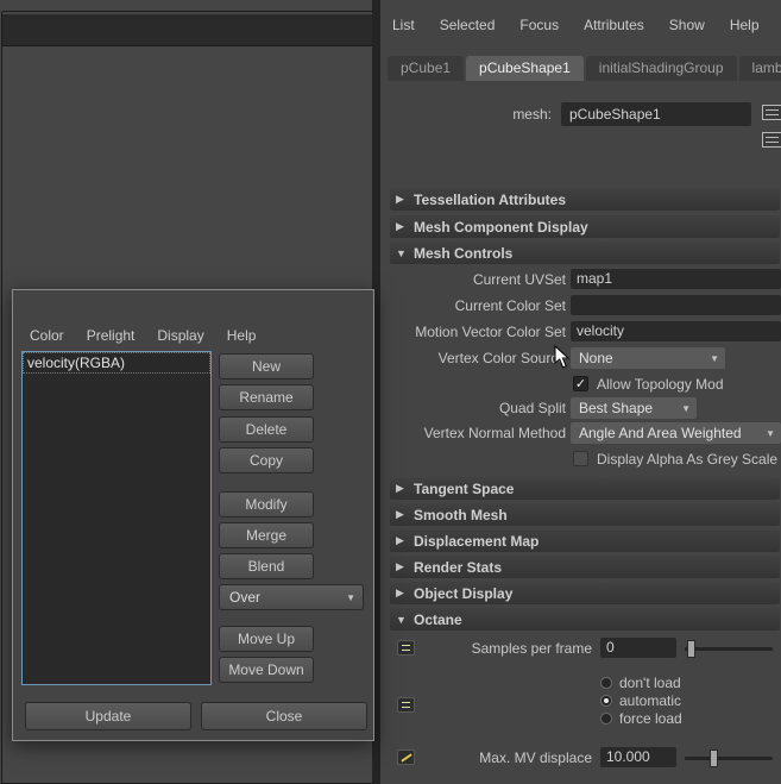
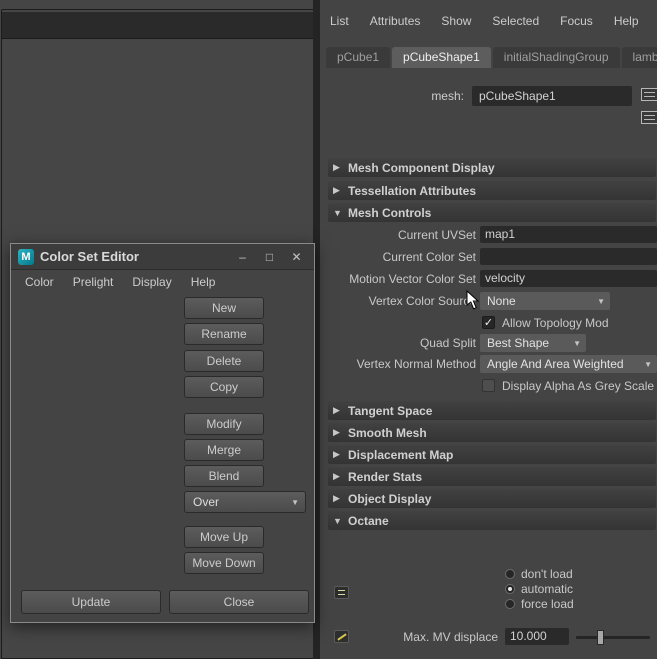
  List
- Selected
+ Attributes
- Focus
+ Show
- Attributes
+ Selected
- Show
+ Focus
  Help
  pCube1
  pCubeShape1
  initialShadingGroup
  lamb
  mesh:
  pCubeShape1
  ▶
- Tessellation Attributes
+ Mesh Component Display
  ▶
- Mesh Component Display
+ Tessellation Attributes
  ▼
  Mesh Controls
  Current UVSet
  map1
  Current Color Set
  Motion Vector Color Set
  velocity
  Vertex Color Sourc
  None
  ▼
  ✓
  Allow Topology Mod
  Quad Split
  Best Shape
  ▼
  Vertex Normal Method
  Angle And Area Weighted
  ▼
  Display Alpha As Grey Scale
  ▶
  Tangent Space
  ▶
  Smooth Mesh
  ▶
  Displacement Map
  ▶
  Render Stats
  ▶
  Object Display
  ▼
  Octane
- Samples per frame
- 0
  don't load
  automatic
  force load
  Max. MV displace
  10.000
+ M
+ Color Set Editor
+ –
+ □
+ ✕
  Color
  Prelight
  Display
  Help
- velocity(RGBA)
  New
  Rename
  Delete
  Copy
  Modify
  Merge
  Blend
  Over
  ▼
  Move Up
  Move Down
  Update
  Close
